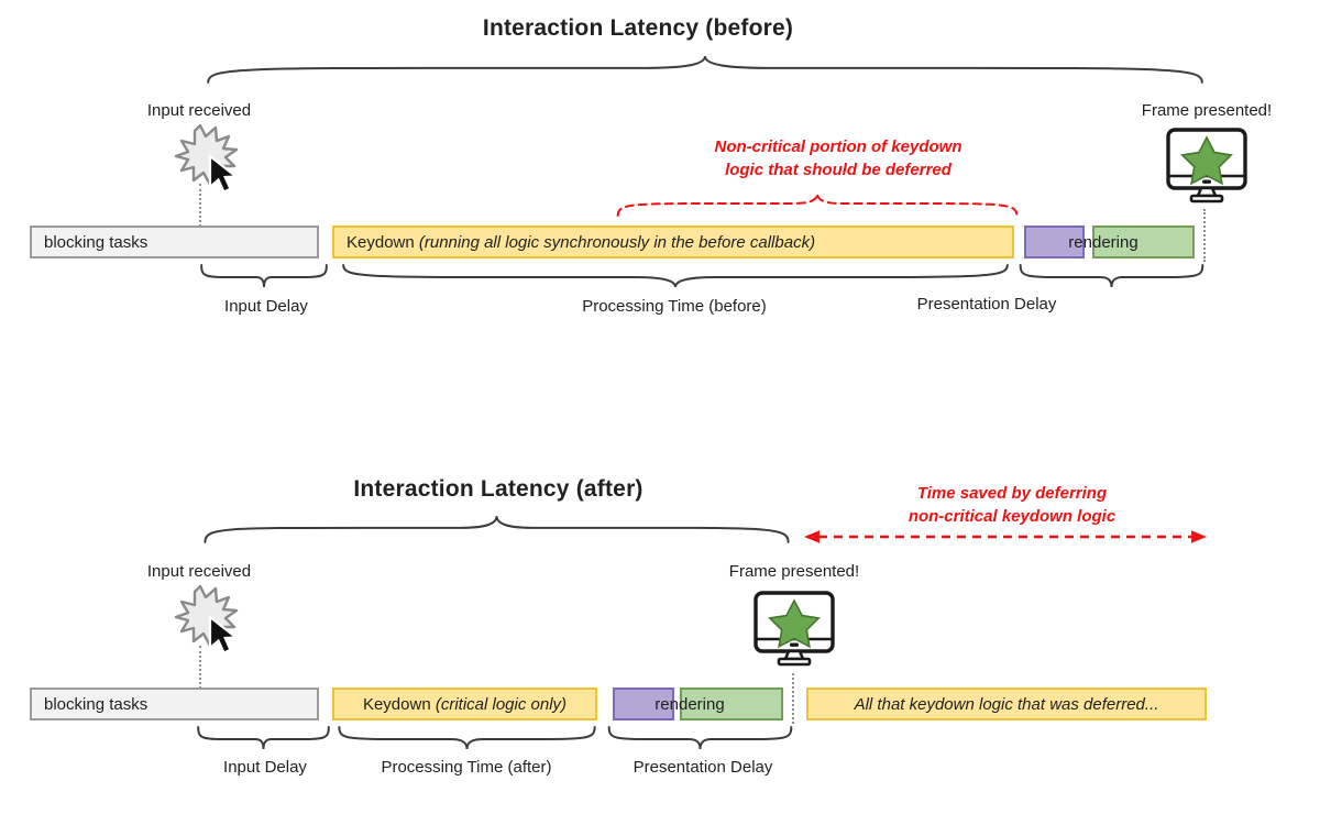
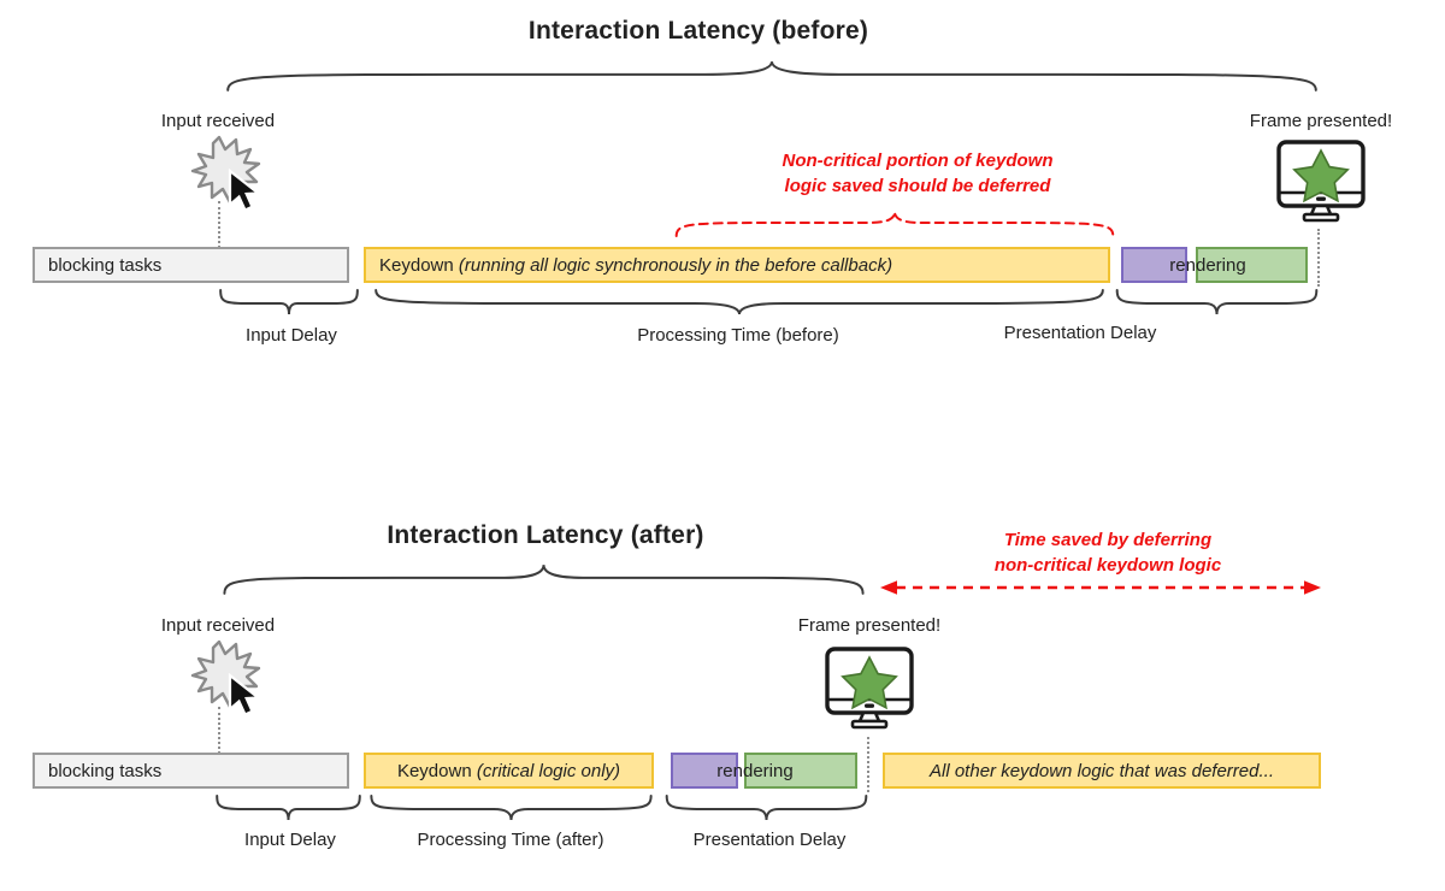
  Interaction Latency (before)
  Input received
  Frame presented!
  Non-critical portion of keydown
- logic that should be deferred
+ logic saved should be deferred
  blocking tasks
  Keydown (running all logic synchronously in the before callback)
  rendering
  Input Delay
  Processing Time (before)
  Presentation Delay
  Interaction Latency (after)
  Time saved by deferring
  non-critical keydown logic
  Input received
  Frame presented!
  blocking tasks
  Keydown (critical logic only)
  rendering
- All that keydown logic that was deferred...
+ All other keydown logic that was deferred...
  Input Delay
  Processing Time (after)
  Presentation Delay
